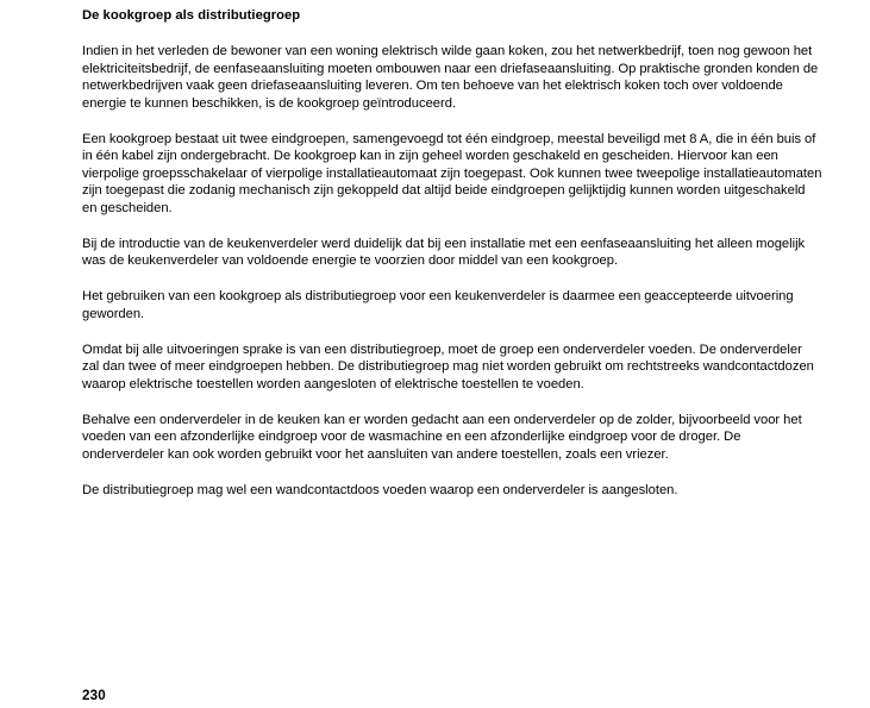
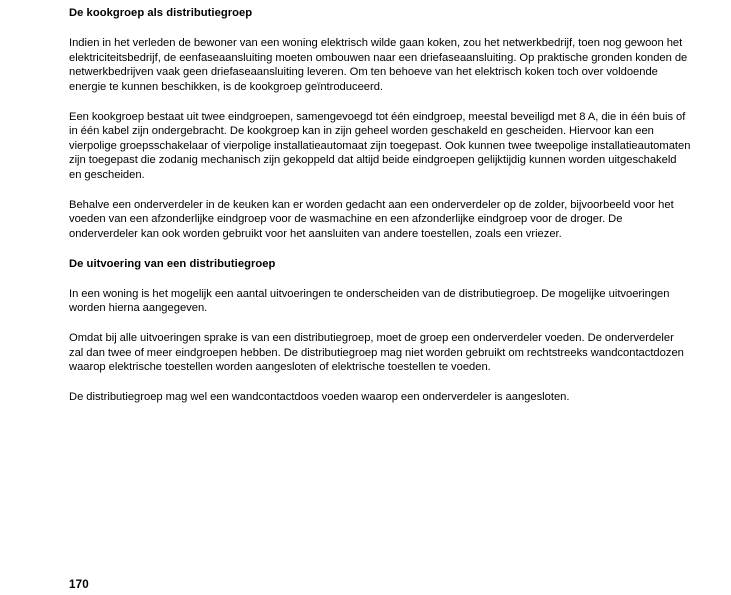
  De kookgroep als distributiegroep
  Indien in het verleden de bewoner van een woning elektrisch wilde gaan koken, zou het netwerkbedrijf, toen nog gewoon het elektriciteitsbedrijf, de eenfaseaansluiting moeten ombouwen naar een driefaseaansluiting. Op praktische gronden konden de netwerkbedrijven vaak geen driefaseaansluiting leveren. Om ten behoeve van het elektrisch koken toch over voldoende energie te kunnen beschikken, is de kookgroep geïntroduceerd.
  Een kookgroep bestaat uit twee eindgroepen, samengevoegd tot één eindgroep, meestal beveiligd met 8 A, die in één buis of in één kabel zijn ondergebracht. De kookgroep kan in zijn geheel worden geschakeld en gescheiden. Hiervoor kan een vierpolige groepsschakelaar of vierpolige installatieautomaat zijn toegepast. Ook kunnen twee tweepolige installatieautomaten zijn toegepast die zodanig mechanisch zijn gekoppeld dat altijd beide eindgroepen gelijktijdig kunnen worden uitgeschakeld en gescheiden.
- Bij de introductie van de keukenverdeler werd duidelijk dat bij een installatie met een eenfaseaansluiting het alleen mogelijk was de keukenverdeler van voldoende energie te voorzien door middel van een kookgroep.
- Het gebruiken van een kookgroep als distributiegroep voor een keukenverdeler is daarmee een geaccepteerde uitvoering geworden.
- Omdat bij alle uitvoeringen sprake is van een distributiegroep, moet de groep een onderverdeler voeden. De onderverdeler zal dan twee of meer eindgroepen hebben. De distributiegroep mag niet worden gebruikt om rechtstreeks wandcontactdozen waarop elektrische toestellen worden aangesloten of elektrische toestellen te voeden.
+ Behalve een onderverdeler in de keuken kan er worden gedacht aan een onderverdeler op de zolder, bijvoorbeeld voor het voeden van een afzonderlijke eindgroep voor de wasmachine en een afzonderlijke eindgroep voor de droger. De onderverdeler kan ook worden gebruikt voor het aansluiten van andere toestellen, zoals een vriezer.
+ De uitvoering van een distributiegroep
+ In een woning is het mogelijk een aantal uitvoeringen te onderscheiden van de distributiegroep. De mogelijke uitvoeringen worden hierna aangegeven.
- Behalve een onderverdeler in de keuken kan er worden gedacht aan een onderverdeler op de zolder, bijvoorbeeld voor het voeden van een afzonderlijke eindgroep voor de wasmachine en een afzonderlijke eindgroep voor de droger. De onderverdeler kan ook worden gebruikt voor het aansluiten van andere toestellen, zoals een vriezer.
+ Omdat bij alle uitvoeringen sprake is van een distributiegroep, moet de groep een onderverdeler voeden. De onderverdeler zal dan twee of meer eindgroepen hebben. De distributiegroep mag niet worden gebruikt om rechtstreeks wandcontactdozen waarop elektrische toestellen worden aangesloten of elektrische toestellen te voeden.
  De distributiegroep mag wel een wandcontactdoos voeden waarop een onderverdeler is aangesloten.
- 230
+ 170
